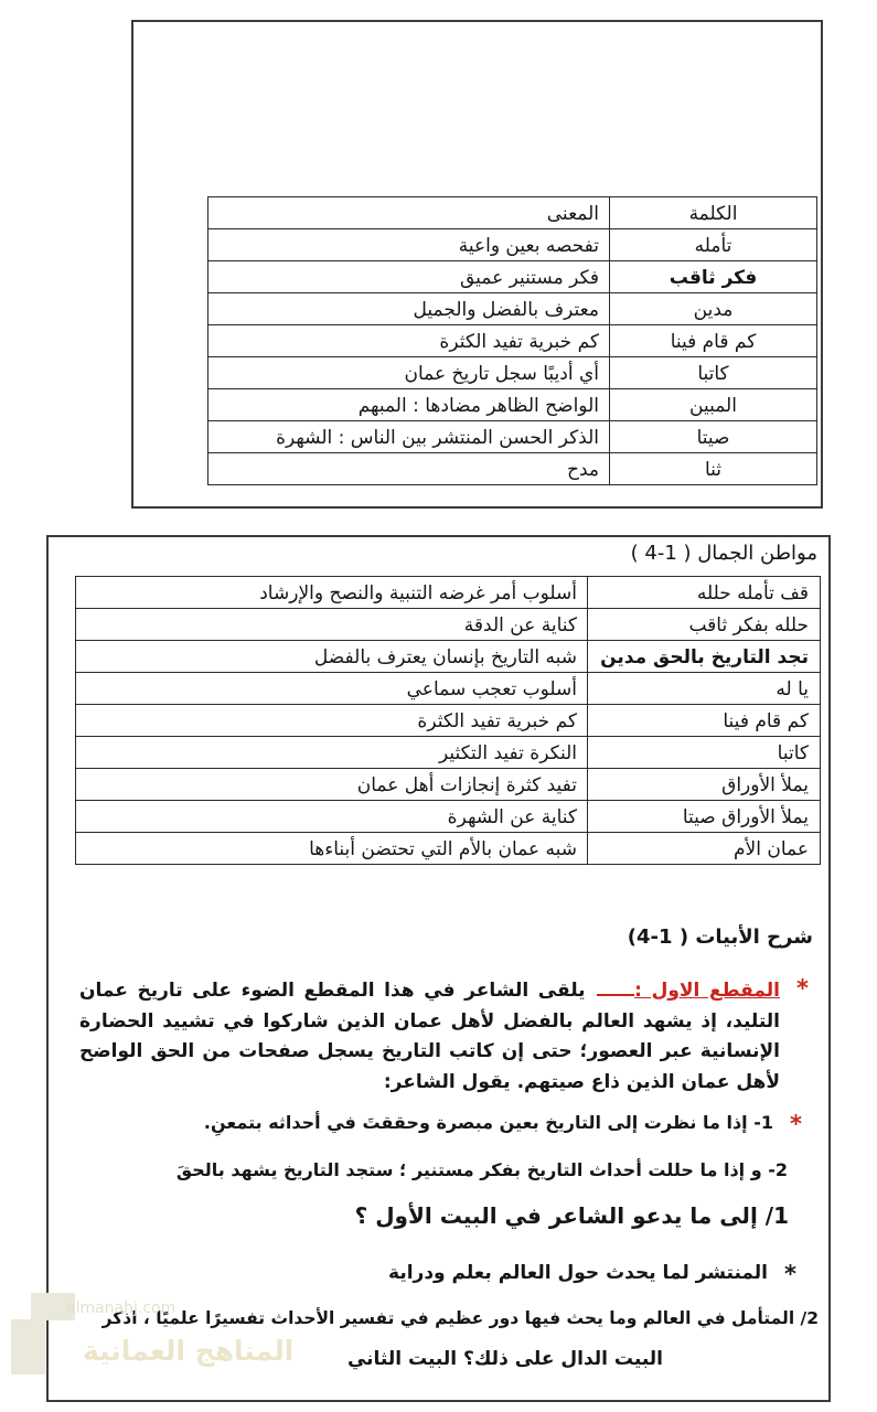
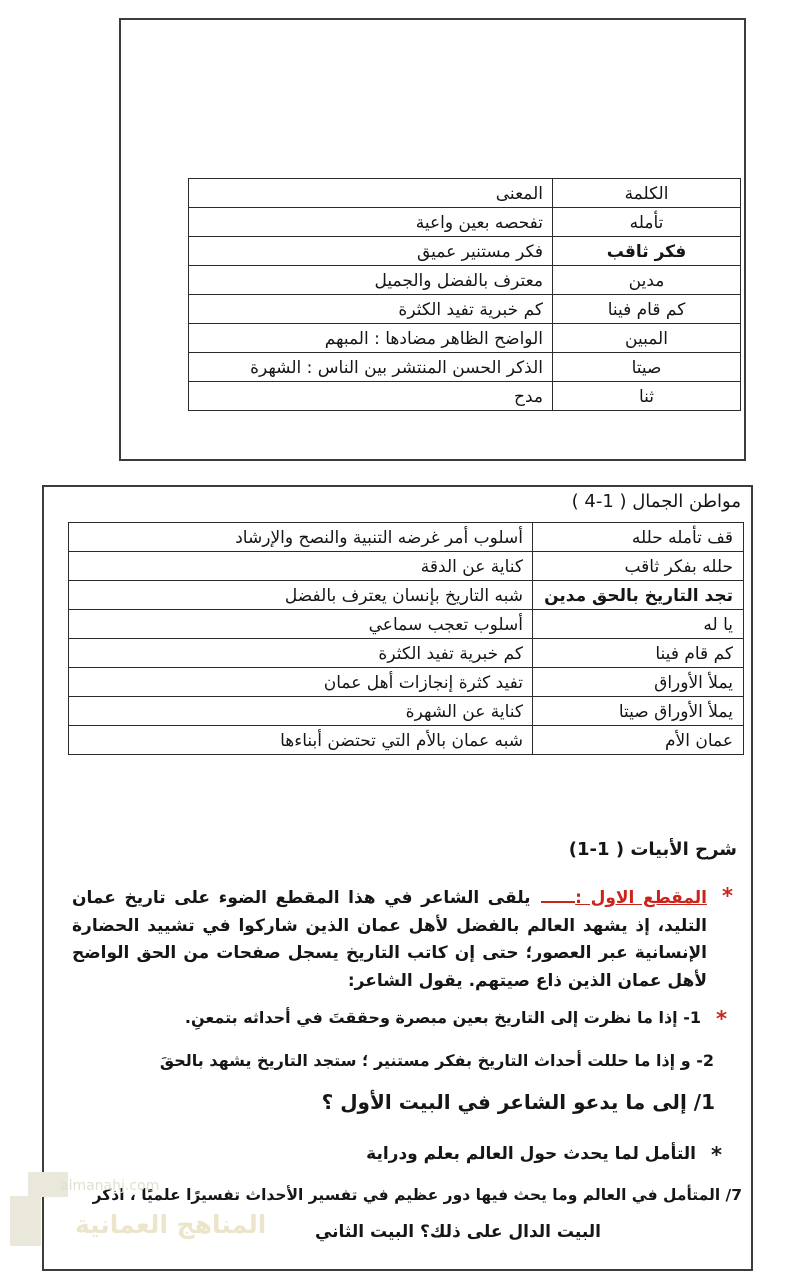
  الكلمة	المعنى
  تأمله	تفحصه بعين واعية
  فكر ثاقب	فكر مستنير عميق
  مدين	معترف بالفضل والجميل
  كم قام فينا	كم خبرية تفيد الكثرة
- كاتبا	أي أديبًا سجل تاريخ عمان
  المبين	الواضح الظاهر مضادها : المبهم
  صيتا	الذكر الحسن المنتشر بين الناس : الشهرة
  ثنا	مدح
  مواطن الجمال ( 1-4 )
  قف تأمله حلله	أسلوب أمر غرضه التنبية والنصح والإرشاد
  حلله بفكر ثاقب	كناية عن الدقة
  تجد التاريخ بالحق مدين	شبه التاريخ بإنسان يعترف بالفضل
  يا له	أسلوب تعجب سماعي
  كم قام فينا	كم خبرية تفيد الكثرة
- كاتبا	النكرة تفيد التكثير
  يملأ الأوراق	تفيد كثرة إنجازات أهل عمان
  يملأ الأوراق صيتا	كناية عن الشهرة
  عمان الأم	شبه عمان بالأم التي تحتضن أبناءها
- شرح الأبيات ( 1-4)
+ شرح الأبيات ( 1-1)
  *
  المقطع الاول : يلقى الشاعر في هذا المقطع الضوء على تاريخ عمان التليد، إذ يشهد العالم بالفضل لأهل عمان الذين شاركوا في تشييد الحضارة الإنسانية عبر العصور؛ حتى إن كاتب التاريخ يسجل صفحات من الحق الواضح لأهل عمان الذين ذاع صيتهم. يقول الشاعر:
  *
  1- إذا ما نظرت إلى التاريخ بعين مبصرة وحققتَ في أحداثه بتمعنِ.
  2- و إذا ما حللت أحداث التاريخ بفكر مستنير ؛ ستجد التاريخ يشهد بالحقَ
  1/ إلى ما يدعو الشاعر في البيت الأول ؟
  *
- المنتشر لما يحدث حول العالم بعلم ودراية
+ التأمل لما يحدث حول العالم بعلم ودراية
- 2/ المتأمل في العالم وما يحث فيها دور عظيم في تفسير الأحداث تفسيرًا علميًا ، اذكر
+ 7/ المتأمل في العالم وما يحث فيها دور عظيم في تفسير الأحداث تفسيرًا علميًا ، اذكر
  البيت الدال على ذلك؟ البيت الثاني
  almanahj.com
  المناهج العمانية
